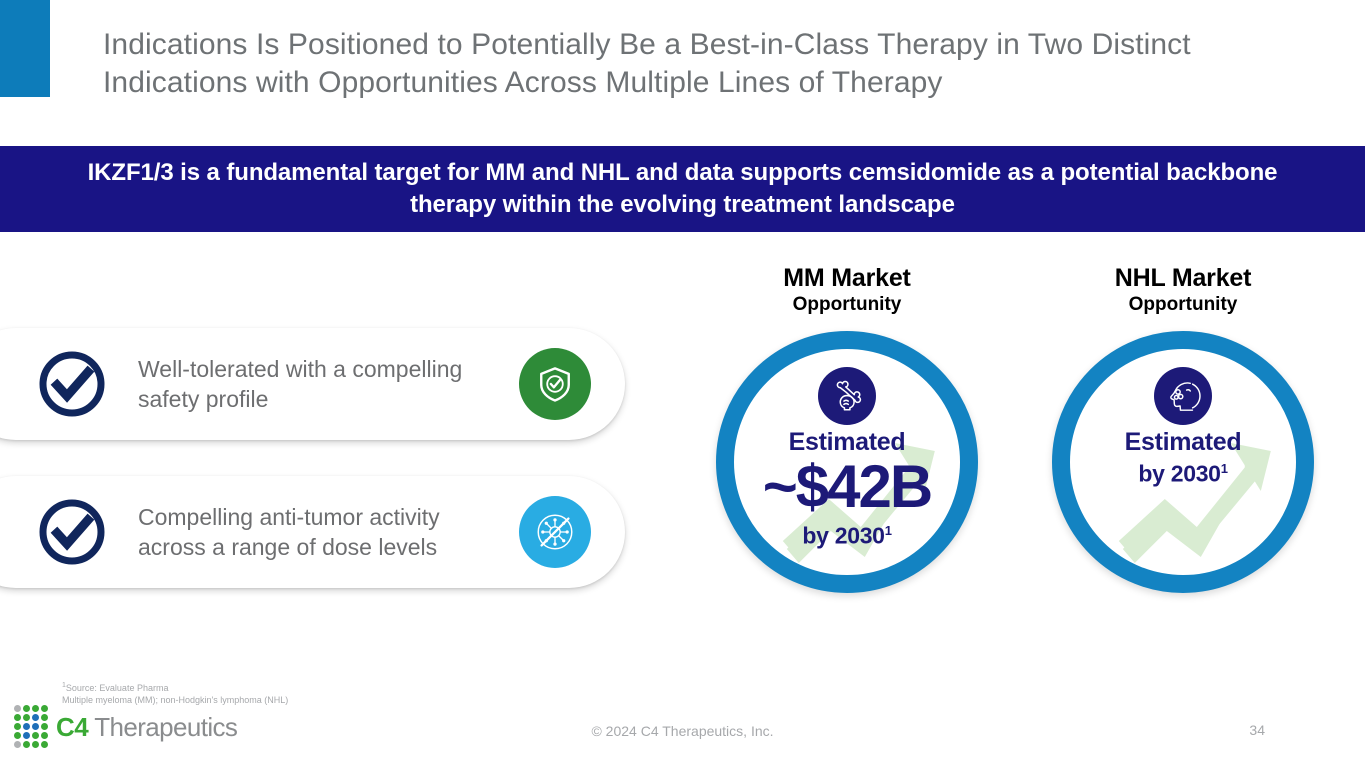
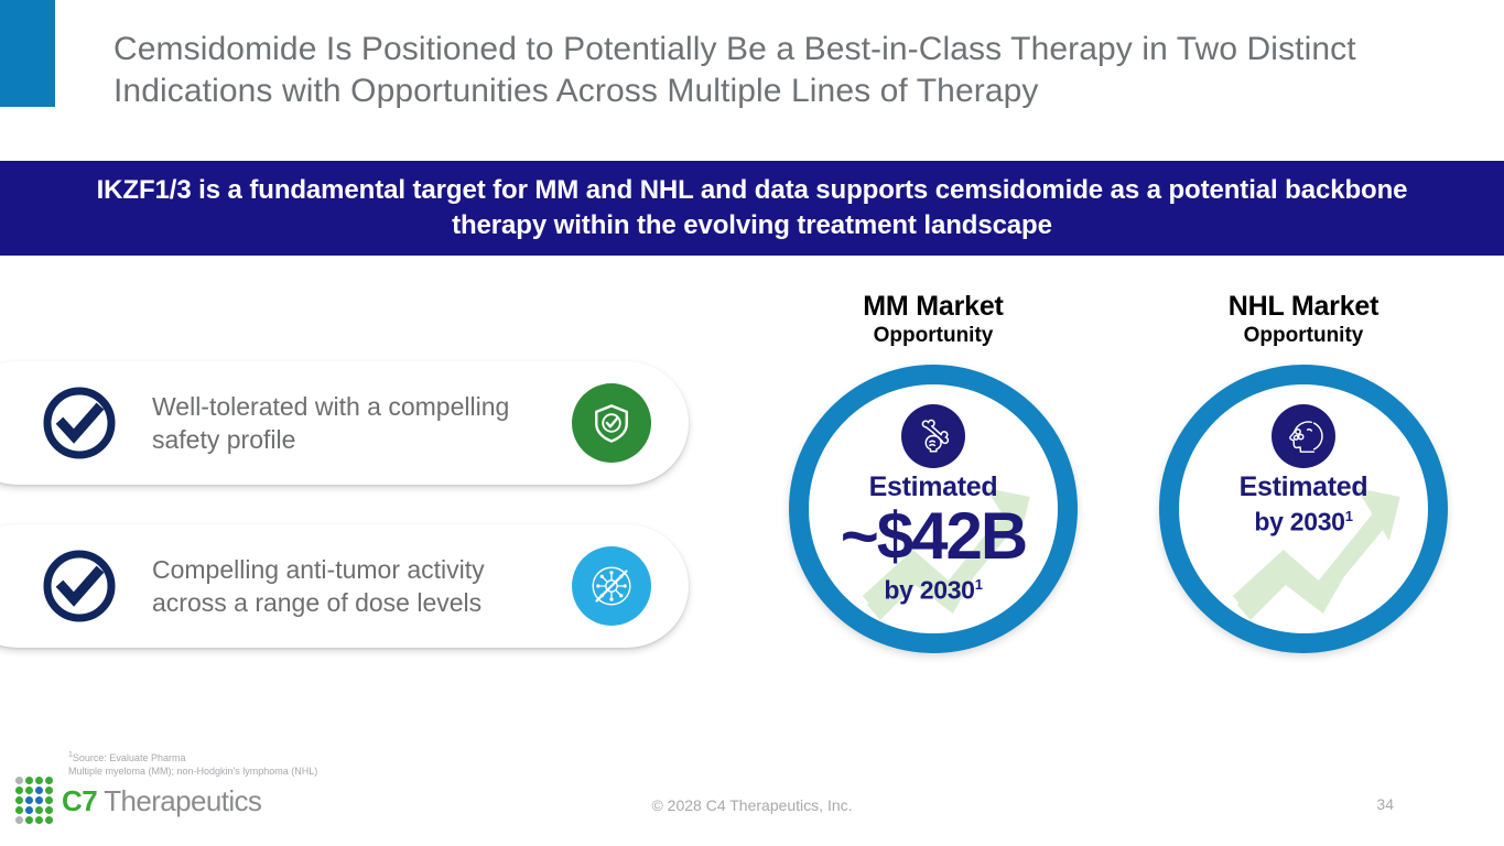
- Indications Is Positioned to Potentially Be a Best-in-Class Therapy in Two Distinct Indications with Opportunities Across Multiple Lines of Therapy
+ Cemsidomide Is Positioned to Potentially Be a Best-in-Class Therapy in Two Distinct Indications with Opportunities Across Multiple Lines of Therapy
  IKZF1/3 is a fundamental target for MM and NHL and data supports cemsidomide as a potential backbone therapy within the evolving treatment landscape
  Well-tolerated with a compelling safety profile
  Compelling anti-tumor activity across a range of dose levels
  MM Market
  Opportunity
  Estimated
  ~$42B
  by 20301
  NHL Market
  Opportunity
  Estimated
  by 20301
  Source: Evaluate Pharma
  Multiple myeloma (MM); non-Hodgkin's lymphoma (NHL)
- C4 Therapeutics
+ C7 Therapeutics
- © 2024 C4 Therapeutics, Inc.
+ © 2028 C4 Therapeutics, Inc.
  34
